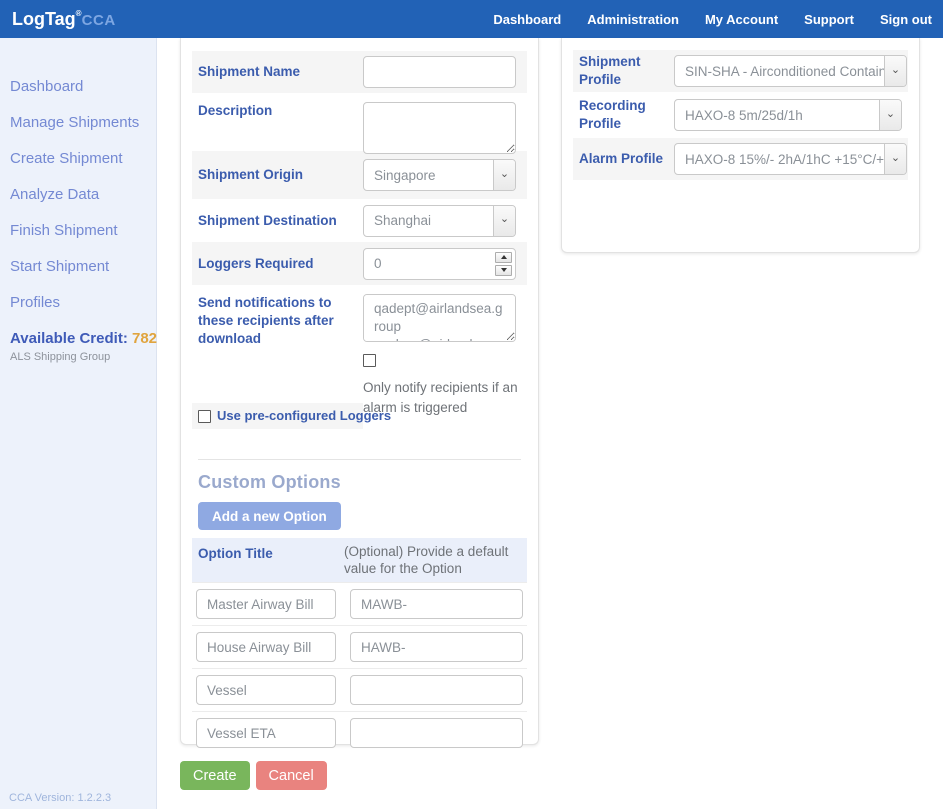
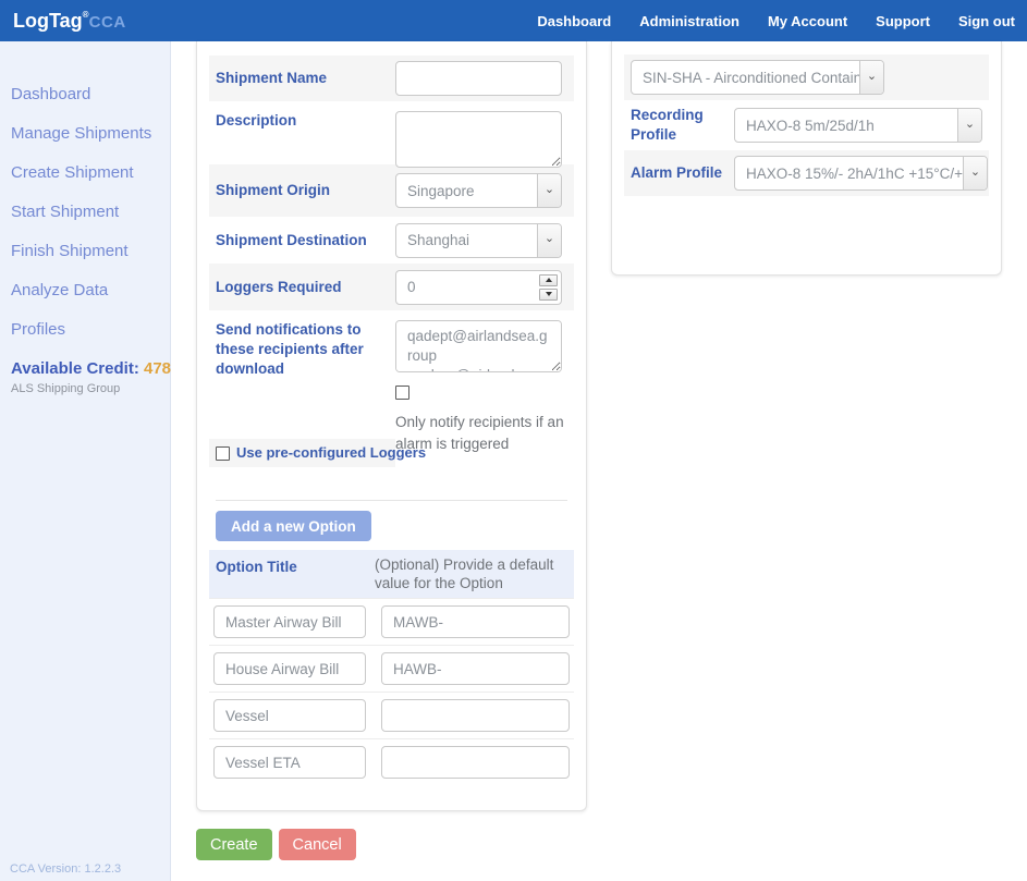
  LogTag®CCA
  Dashboard
  Administration
  My Account
  Support
  Sign out
  Dashboard
  Manage Shipments
  Create Shipment
- Analyze Data
+ Start Shipment
  Finish Shipment
- Start Shipment
+ Analyze Data
  Profiles
- Available Credit: 782
+ Available Credit: 478
  ALS Shipping Group
  CCA Version: 1.2.2.3
  Shipment Name
  Description
  Shipment Origin
  Singapore
  ⌄
  Shipment Destination
  Shanghai
  ⌄
  Loggers Required
  0
  Send notifications to these recipients after download
  Only notify recipients if an alarm is triggered
  Use pre-configured Loggers
- Custom Options
  Add a new Option
  Option Title
  (Optional) Provide a default value for the Option
  Master Airway Bill
  MAWB-
  House Airway Bill
  HAWB-
  Vessel
  Vessel ETA
- Shipment Profile
  SIN-SHA - Airconditioned Contain
  ⌄
  Recording Profile
  HAXO-8 5m/25d/1h
  ⌄
  Alarm Profile
  HAXO-8 15%/- 2hA/1hC +15°C/+
  ⌄
  Create
  Cancel
